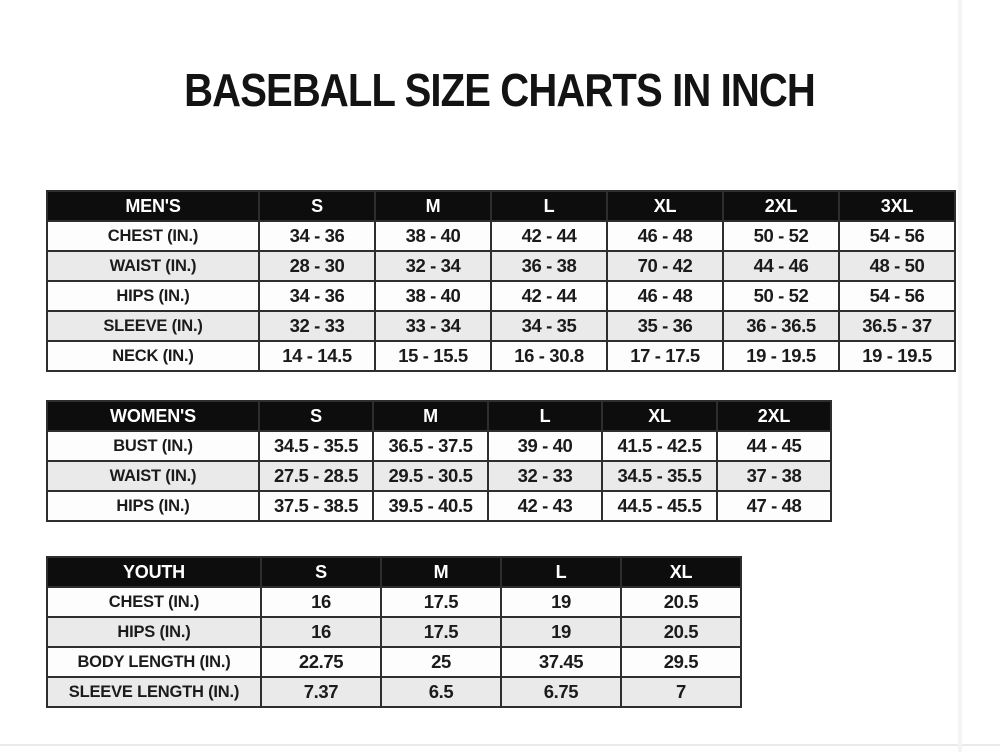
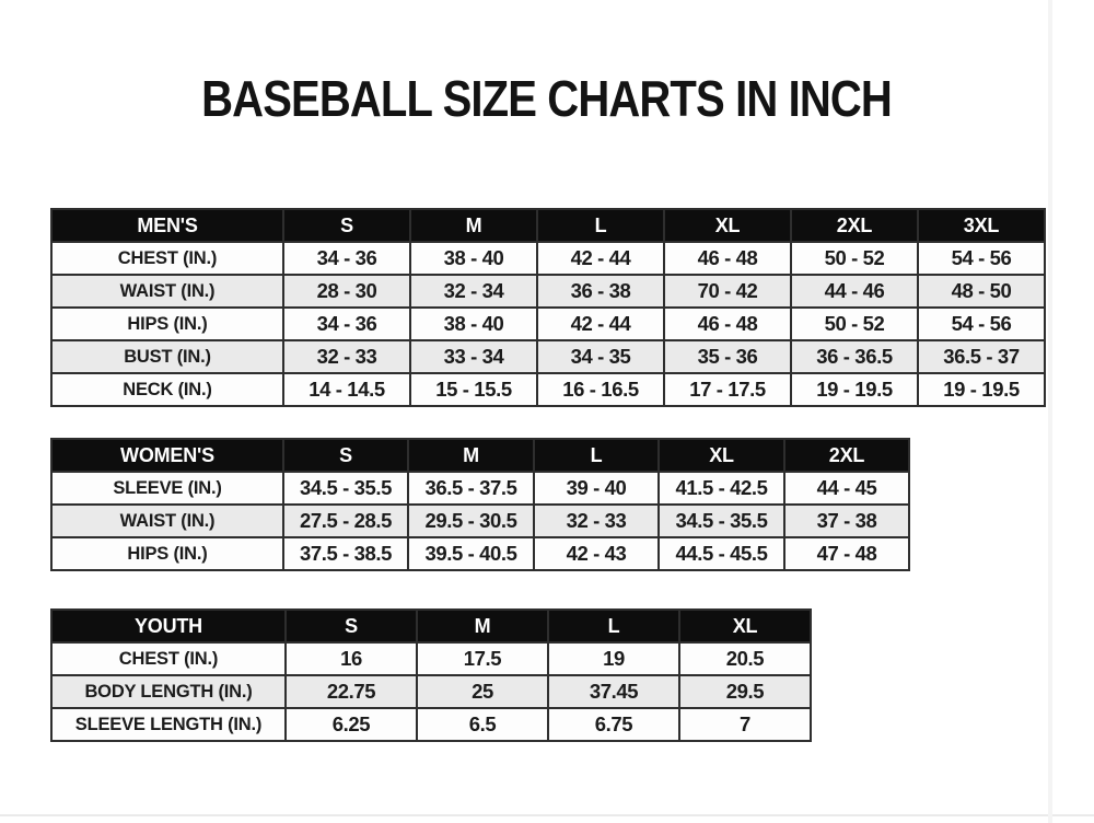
  BASEBALL SIZE CHARTS IN INCH
  MEN'S	S	M	L	XL	2XL	3XL
  CHEST (IN.)	34 - 36	38 - 40	42 - 44	46 - 48	50 - 52	54 - 56
  WAIST (IN.)	28 - 30	32 - 34	36 - 38	70 - 42	44 - 46	48 - 50
  HIPS (IN.)	34 - 36	38 - 40	42 - 44	46 - 48	50 - 52	54 - 56
- SLEEVE (IN.)	32 - 33	33 - 34	34 - 35	35 - 36	36 - 36.5	36.5 - 37
+ BUST (IN.)	32 - 33	33 - 34	34 - 35	35 - 36	36 - 36.5	36.5 - 37
- NECK (IN.)	14 - 14.5	15 - 15.5	16 - 30.8	17 - 17.5	19 - 19.5	19 - 19.5
+ NECK (IN.)	14 - 14.5	15 - 15.5	16 - 16.5	17 - 17.5	19 - 19.5	19 - 19.5
  WOMEN'S	S	M	L	XL	2XL
- BUST (IN.)	34.5 - 35.5	36.5 - 37.5	39 - 40	41.5 - 42.5	44 - 45
+ SLEEVE (IN.)	34.5 - 35.5	36.5 - 37.5	39 - 40	41.5 - 42.5	44 - 45
  WAIST (IN.)	27.5 - 28.5	29.5 - 30.5	32 - 33	34.5 - 35.5	37 - 38
  HIPS (IN.)	37.5 - 38.5	39.5 - 40.5	42 - 43	44.5 - 45.5	47 - 48
  YOUTH	S	M	L	XL
  CHEST (IN.)	16	17.5	19	20.5
- HIPS (IN.)	16	17.5	19	20.5
  BODY LENGTH (IN.)	22.75	25	37.45	29.5
- SLEEVE LENGTH (IN.)	7.37	6.5	6.75	7
+ SLEEVE LENGTH (IN.)	6.25	6.5	6.75	7
